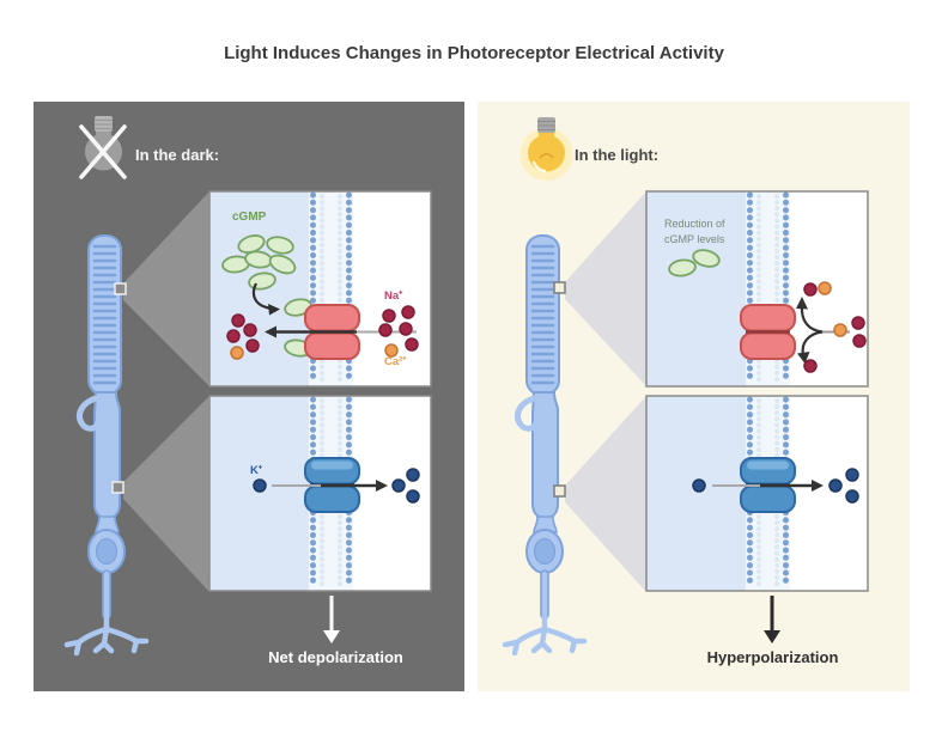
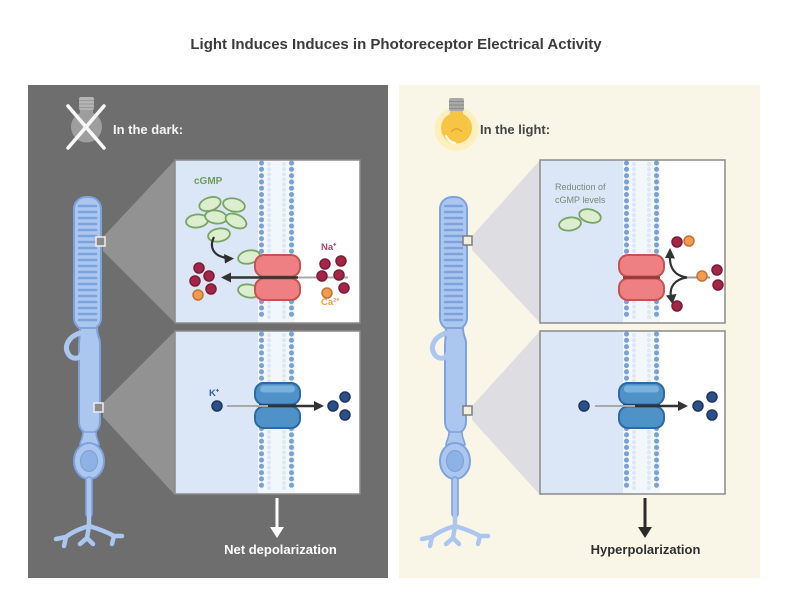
- Light Induces Changes in Photoreceptor Electrical Activity
+ Light Induces Induces in Photoreceptor Electrical Activity
  In the dark:
  cGMP
  Na⁺
  Ca²⁺
  K⁺
  Net depolarization
  In the light:
  Reduction of
  cGMP levels
  Hyperpolarization
